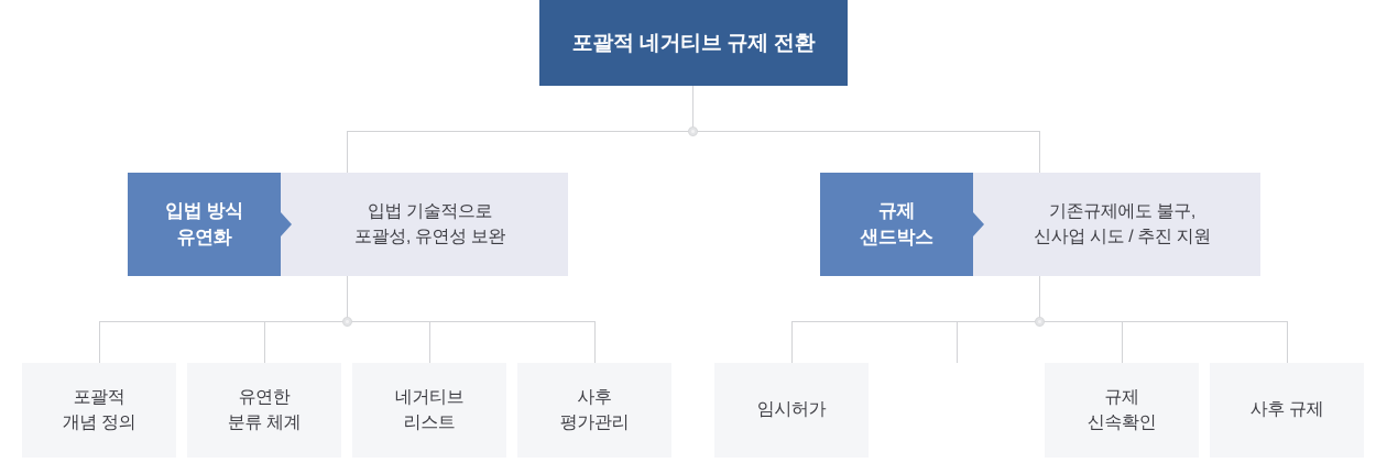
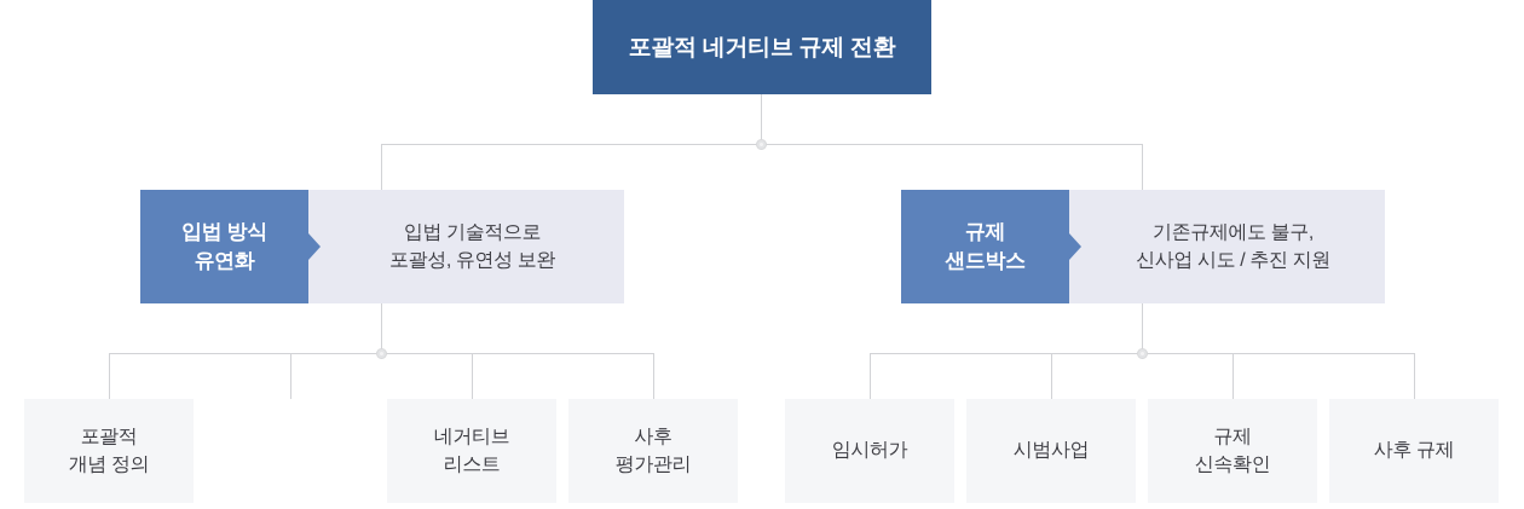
  포괄적 네거티브 규제 전환
  입법 방식
  유연화
  입법 기술적으로
  포괄성, 유연성 보완
  규제
  샌드박스
  기존규제에도 불구,
  신사업 시도 / 추진 지원
  포괄적
  개념 정의
- 유연한
- 분류 체계
  네거티브
  리스트
  사후
  평가관리
  임시허가
+ 시범사업
  규제
  신속확인
  사후 규제
